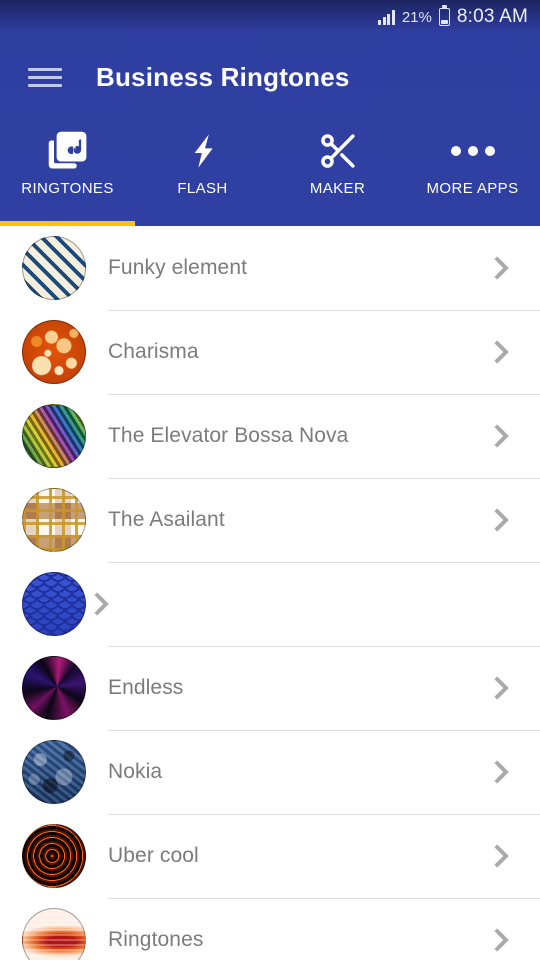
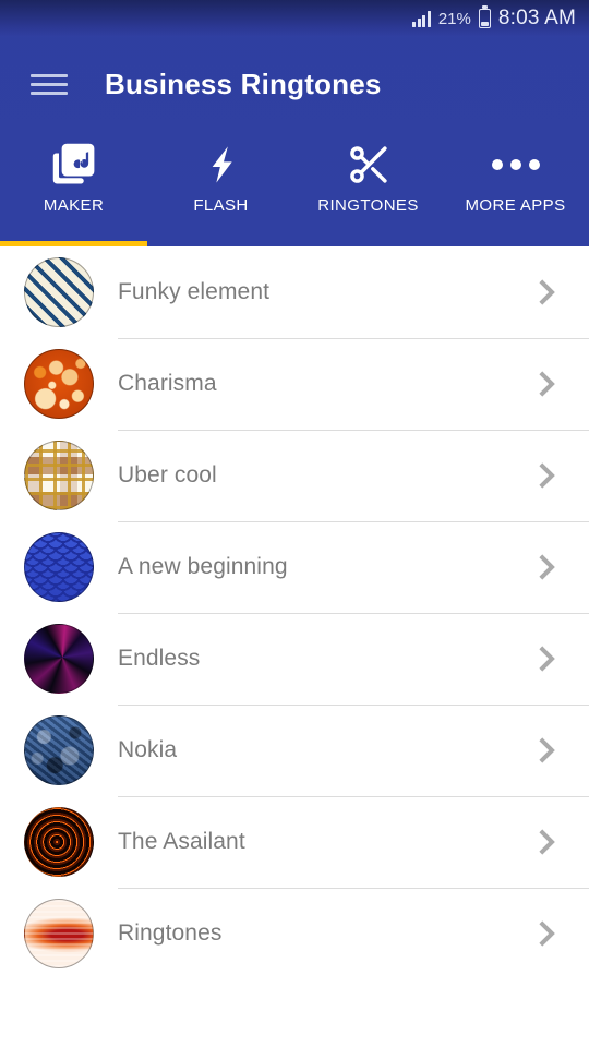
  21%
  8:03 AM
  Business Ringtones
- RINGTONES
+ MAKER
  FLASH
- MAKER
+ RINGTONES
  MORE APPS
  Funky element
  Charisma
- The Elevator Bossa Nova
- The Asailant
+ Uber cool
+ A new beginning
  Endless
  Nokia
- Uber cool
+ The Asailant
  Ringtones
